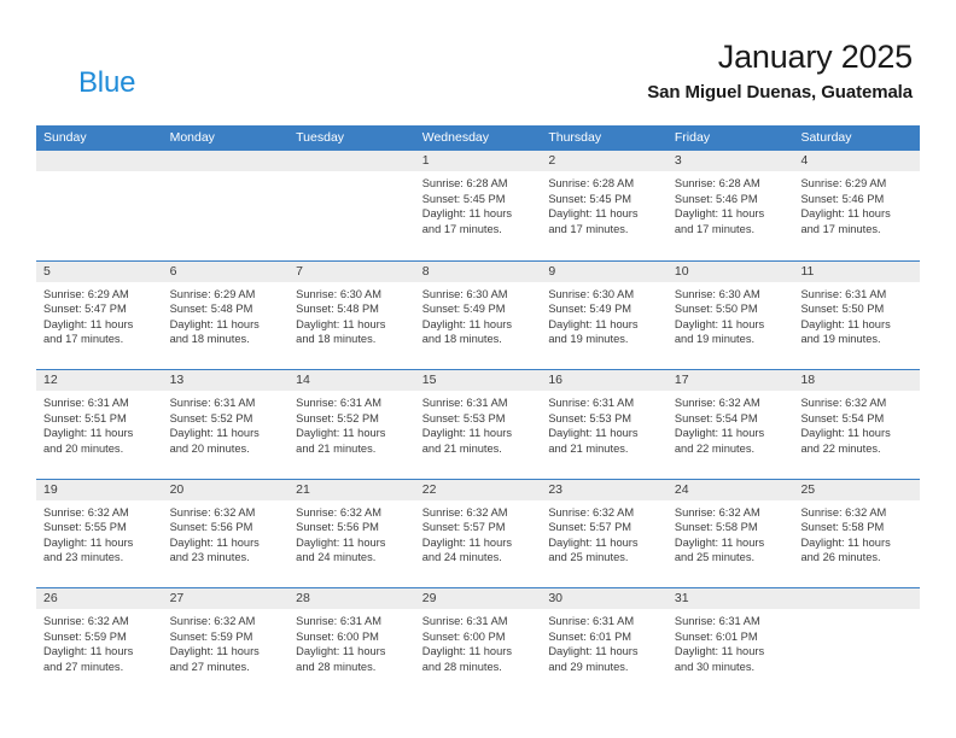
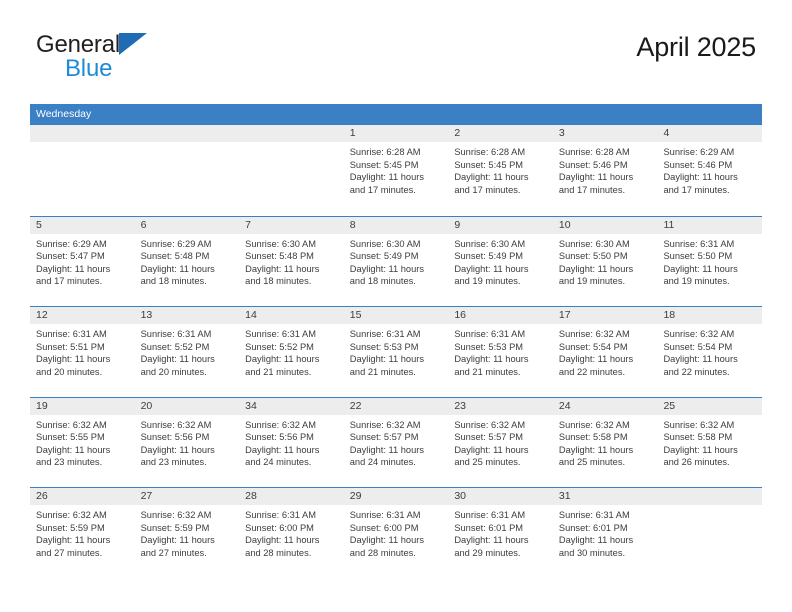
+ General
  Blue
- January 2025
+ April 2025
- San Miguel Duenas, Guatemala
- Sunday
- Monday
- Tuesday
  Wednesday
- Thursday
- Friday
- Saturday
  1
  Sunrise: 6:28 AM
  Sunset: 5:45 PM
  Daylight: 11 hours
  and 17 minutes.
  2
  Sunrise: 6:28 AM
  Sunset: 5:45 PM
  Daylight: 11 hours
  and 17 minutes.
  3
  Sunrise: 6:28 AM
  Sunset: 5:46 PM
  Daylight: 11 hours
  and 17 minutes.
  4
  Sunrise: 6:29 AM
  Sunset: 5:46 PM
  Daylight: 11 hours
  and 17 minutes.
  5
  Sunrise: 6:29 AM
  Sunset: 5:47 PM
  Daylight: 11 hours
  and 17 minutes.
  6
  Sunrise: 6:29 AM
  Sunset: 5:48 PM
  Daylight: 11 hours
  and 18 minutes.
  7
  Sunrise: 6:30 AM
  Sunset: 5:48 PM
  Daylight: 11 hours
  and 18 minutes.
  8
  Sunrise: 6:30 AM
  Sunset: 5:49 PM
  Daylight: 11 hours
  and 18 minutes.
  9
  Sunrise: 6:30 AM
  Sunset: 5:49 PM
  Daylight: 11 hours
  and 19 minutes.
  10
  Sunrise: 6:30 AM
  Sunset: 5:50 PM
  Daylight: 11 hours
  and 19 minutes.
  11
  Sunrise: 6:31 AM
  Sunset: 5:50 PM
  Daylight: 11 hours
  and 19 minutes.
  12
  Sunrise: 6:31 AM
  Sunset: 5:51 PM
  Daylight: 11 hours
  and 20 minutes.
  13
  Sunrise: 6:31 AM
  Sunset: 5:52 PM
  Daylight: 11 hours
  and 20 minutes.
  14
  Sunrise: 6:31 AM
  Sunset: 5:52 PM
  Daylight: 11 hours
  and 21 minutes.
  15
  Sunrise: 6:31 AM
  Sunset: 5:53 PM
  Daylight: 11 hours
  and 21 minutes.
  16
  Sunrise: 6:31 AM
  Sunset: 5:53 PM
  Daylight: 11 hours
  and 21 minutes.
  17
  Sunrise: 6:32 AM
  Sunset: 5:54 PM
  Daylight: 11 hours
  and 22 minutes.
  18
  Sunrise: 6:32 AM
  Sunset: 5:54 PM
  Daylight: 11 hours
  and 22 minutes.
  19
  Sunrise: 6:32 AM
  Sunset: 5:55 PM
  Daylight: 11 hours
  and 23 minutes.
  20
  Sunrise: 6:32 AM
  Sunset: 5:56 PM
  Daylight: 11 hours
  and 23 minutes.
- 21
+ 34
  Sunrise: 6:32 AM
  Sunset: 5:56 PM
  Daylight: 11 hours
  and 24 minutes.
  22
  Sunrise: 6:32 AM
  Sunset: 5:57 PM
  Daylight: 11 hours
  and 24 minutes.
  23
  Sunrise: 6:32 AM
  Sunset: 5:57 PM
  Daylight: 11 hours
  and 25 minutes.
  24
  Sunrise: 6:32 AM
  Sunset: 5:58 PM
  Daylight: 11 hours
  and 25 minutes.
  25
  Sunrise: 6:32 AM
  Sunset: 5:58 PM
  Daylight: 11 hours
  and 26 minutes.
  26
  Sunrise: 6:32 AM
  Sunset: 5:59 PM
  Daylight: 11 hours
  and 27 minutes.
  27
  Sunrise: 6:32 AM
  Sunset: 5:59 PM
  Daylight: 11 hours
  and 27 minutes.
  28
  Sunrise: 6:31 AM
  Sunset: 6:00 PM
  Daylight: 11 hours
  and 28 minutes.
  29
  Sunrise: 6:31 AM
  Sunset: 6:00 PM
  Daylight: 11 hours
  and 28 minutes.
  30
  Sunrise: 6:31 AM
  Sunset: 6:01 PM
  Daylight: 11 hours
  and 29 minutes.
  31
  Sunrise: 6:31 AM
  Sunset: 6:01 PM
  Daylight: 11 hours
  and 30 minutes.
